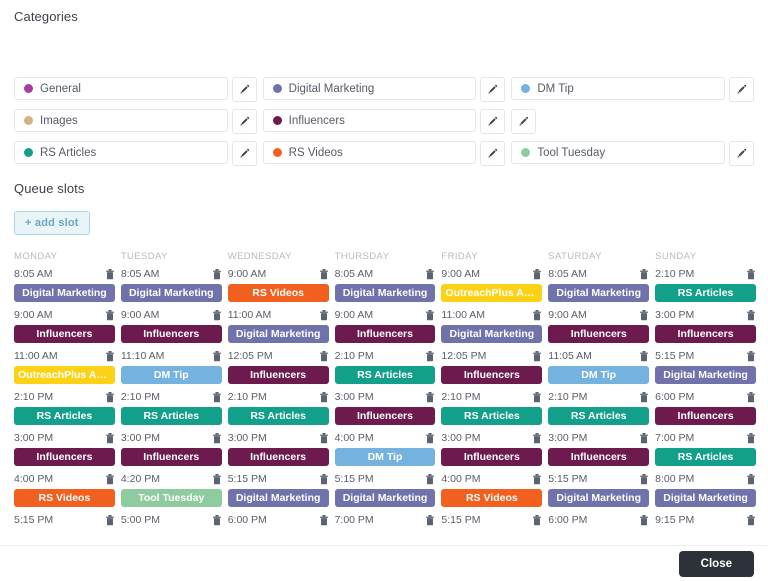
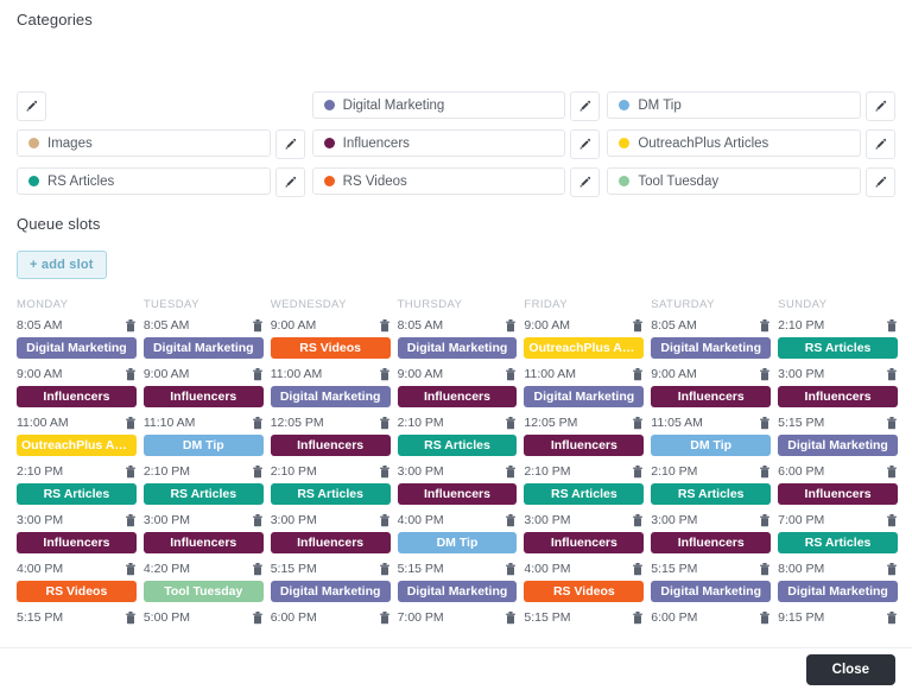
  Categories
- General
  Digital Marketing
  DM Tip
  Images
  Influencers
+ OutreachPlus Articles
  RS Articles
  RS Videos
  Tool Tuesday
  Queue slots
  + add slot
  MONDAY
  8:05 AM
  Digital Marketing
  9:00 AM
  Influencers
  11:00 AM
  OutreachPlus Articl
  2:10 PM
  RS Articles
  3:00 PM
  Influencers
  4:00 PM
  RS Videos
  5:15 PM
  TUESDAY
  8:05 AM
  Digital Marketing
  9:00 AM
  Influencers
  11:10 AM
  DM Tip
  2:10 PM
  RS Articles
  3:00 PM
  Influencers
  4:20 PM
  Tool Tuesday
  5:00 PM
  WEDNESDAY
  9:00 AM
  RS Videos
  11:00 AM
  Digital Marketing
  12:05 PM
  Influencers
  2:10 PM
  RS Articles
  3:00 PM
  Influencers
  5:15 PM
  Digital Marketing
  6:00 PM
  THURSDAY
  8:05 AM
  Digital Marketing
  9:00 AM
  Influencers
  2:10 PM
  RS Articles
  3:00 PM
  Influencers
  4:00 PM
  DM Tip
  5:15 PM
  Digital Marketing
  7:00 PM
  FRIDAY
  9:00 AM
  OutreachPlus Articl
  11:00 AM
  Digital Marketing
  12:05 PM
  Influencers
  2:10 PM
  RS Articles
  3:00 PM
  Influencers
  4:00 PM
  RS Videos
  5:15 PM
  SATURDAY
  8:05 AM
  Digital Marketing
  9:00 AM
  Influencers
  11:05 AM
  DM Tip
  2:10 PM
  RS Articles
  3:00 PM
  Influencers
  5:15 PM
  Digital Marketing
  6:00 PM
  SUNDAY
  2:10 PM
  RS Articles
  3:00 PM
  Influencers
  5:15 PM
  Digital Marketing
  6:00 PM
  Influencers
  7:00 PM
  RS Articles
  8:00 PM
  Digital Marketing
  9:15 PM
  Close
